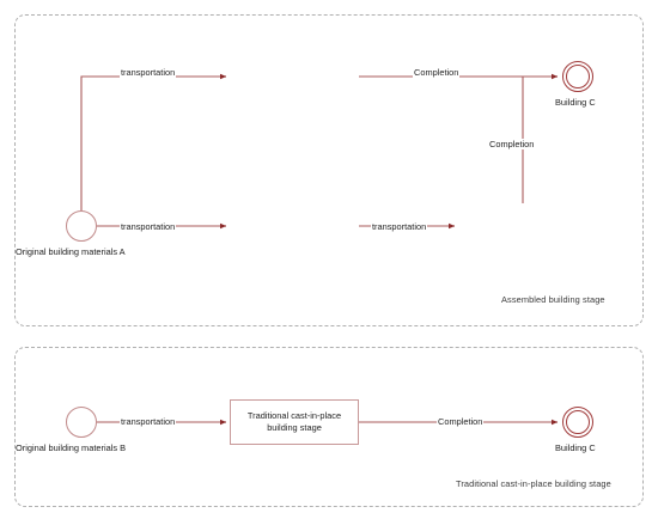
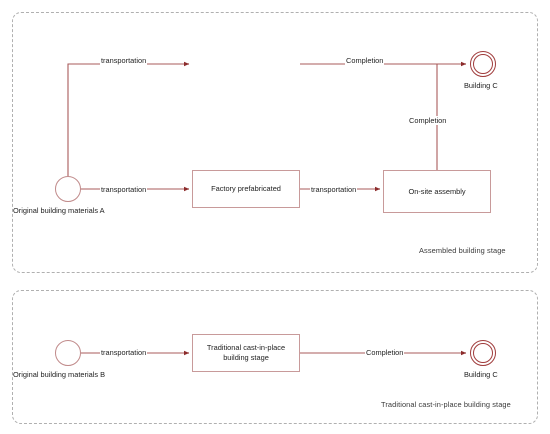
  Original building materials A
+ Factory prefabricated
+ On-site assembly
  Building C
  transportation
  Completion
  transportation
  transportation
  Completion
  Assembled building stage
  Original building materials B
  Traditional cast-in-place building stage
  Building C
  transportation
  Completion
  Traditional cast-in-place building stage
